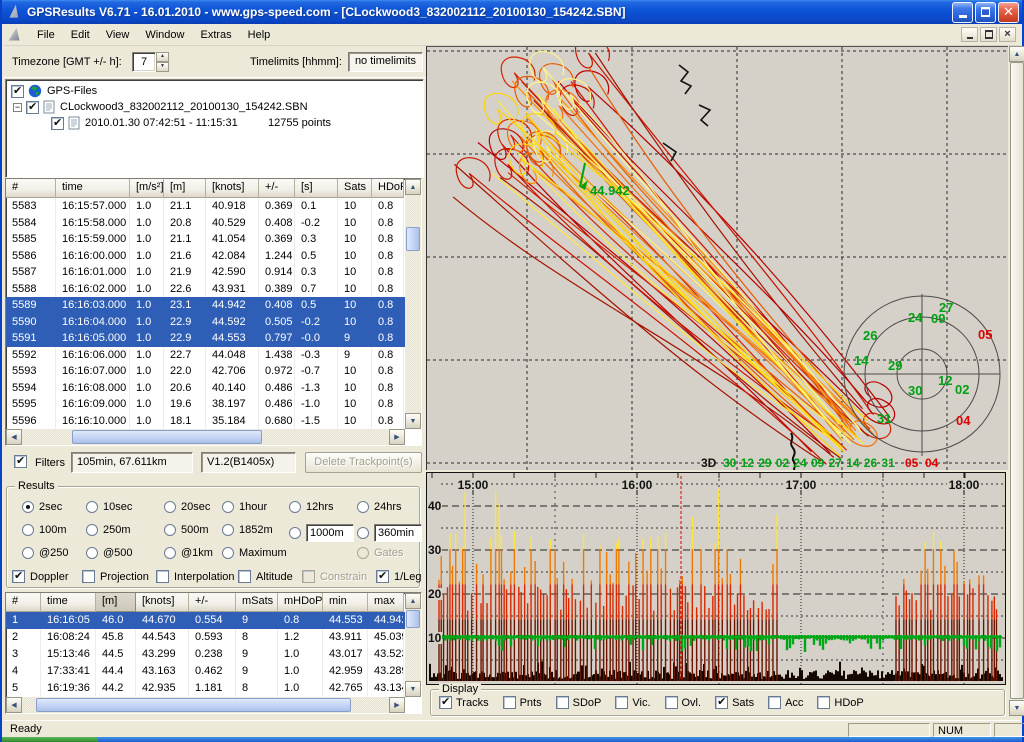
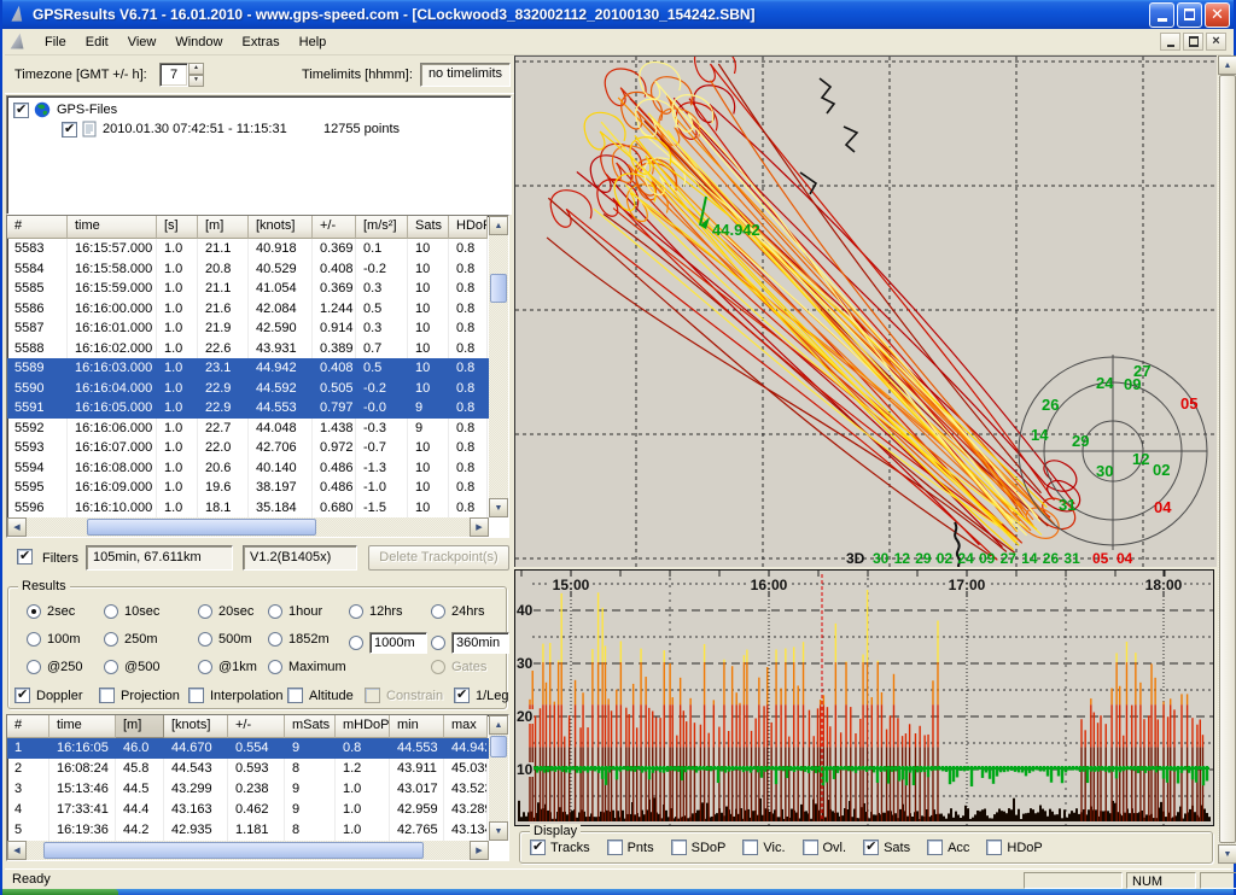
  GPSResults V6.71 - 16.01.2010 - www.gps-speed.com - [CLockwood3_832002112_20100130_154242.SBN]
  ✕
  File
  Edit
  View
  Window
  Extras
  Help
  ×
  Timezone [GMT +/- h]:
  7
  Timelimits [hhmm]:
  no timelimits
  GPS-Files
- −
- CLockwood3_832002112_20100130_154242.SBN
  2010.01.30 07:42:51 - 11:15:31
  12755 points
  #
  time
- [m/s²]
+ [s]
  [m]
  [knots]
  +/-
- [s]
+ [m/s²]
  Sats
  HDoP
  5583
  16:15:57.000
  1.0
  21.1
  40.918
  0.369
  0.1
  10
  0.8
  5584
  16:15:58.000
  1.0
  20.8
  40.529
  0.408
  -0.2
  10
  0.8
  5585
  16:15:59.000
  1.0
  21.1
  41.054
  0.369
  0.3
  10
  0.8
  5586
  16:16:00.000
  1.0
  21.6
  42.084
  1.244
  0.5
  10
  0.8
  5587
  16:16:01.000
  1.0
  21.9
  42.590
  0.914
  0.3
  10
  0.8
  5588
  16:16:02.000
  1.0
  22.6
  43.931
  0.389
  0.7
  10
  0.8
  5589
  16:16:03.000
  1.0
  23.1
  44.942
  0.408
  0.5
  10
  0.8
  5590
  16:16:04.000
  1.0
  22.9
  44.592
  0.505
  -0.2
  10
  0.8
  5591
  16:16:05.000
  1.0
  22.9
  44.553
  0.797
  -0.0
  9
  0.8
  5592
  16:16:06.000
  1.0
  22.7
  44.048
  1.438
  -0.3
  9
  0.8
  5593
  16:16:07.000
  1.0
  22.0
  42.706
  0.972
  -0.7
  10
  0.8
  5594
  16:16:08.000
  1.0
  20.6
  40.140
  0.486
  -1.3
  10
  0.8
  5595
  16:16:09.000
  1.0
  19.6
  38.197
  0.486
  -1.0
  10
  0.8
  5596
  16:16:10.000
  1.0
  18.1
  35.184
  0.680
  -1.5
  10
  0.8
  Filters
  105min, 67.611km
  V1.2(B1405x)
  Delete Trackpoint(s)
  Results
  2sec
  10sec
  20sec
  1hour
  12hrs
  24hrs
  100m
  250m
  500m
  1852m
  1000m
  360min
  @250
  @500
  @1km
  Maximum
  Gates
  Doppler
  Projection
  Interpolation
  Altitude
  Constrain
  1/Leg
  #
  time
  [m]
  [knots]
  +/-
  mSats
  mHDoP
  min
  max
  1
  16:16:05
  46.0
  44.670
  0.554
  9
  0.8
  44.553
  44.94
  2
  16:08:24
  45.8
  44.543
  0.593
  8
  1.2
  43.911
  45.03
  3
  15:13:46
  44.5
  43.299
  0.238
  9
  1.0
  43.017
  43.52
  4
  17:33:41
  44.4
  43.163
  0.462
  9
  1.0
  42.959
  43.28
  5
  16:19:36
  44.2
  42.935
  1.181
  8
  1.0
  42.765
  43.13
  44.942
  27
  24
  09
  26
  14
  29
  12
  02
  30
  31
  05
  04
  3D
  30
  12
  29
  02
  24
  09
  27
  14
  26
  31
  05
  04
  15:00
  16:00
  17:00
  18:00
  40
  30
  20
  10
  Display
  Tracks
  Pnts
  SDoP
  Vic.
  Ovl.
  Sats
  Acc
  HDoP
  Ready
  NUM
